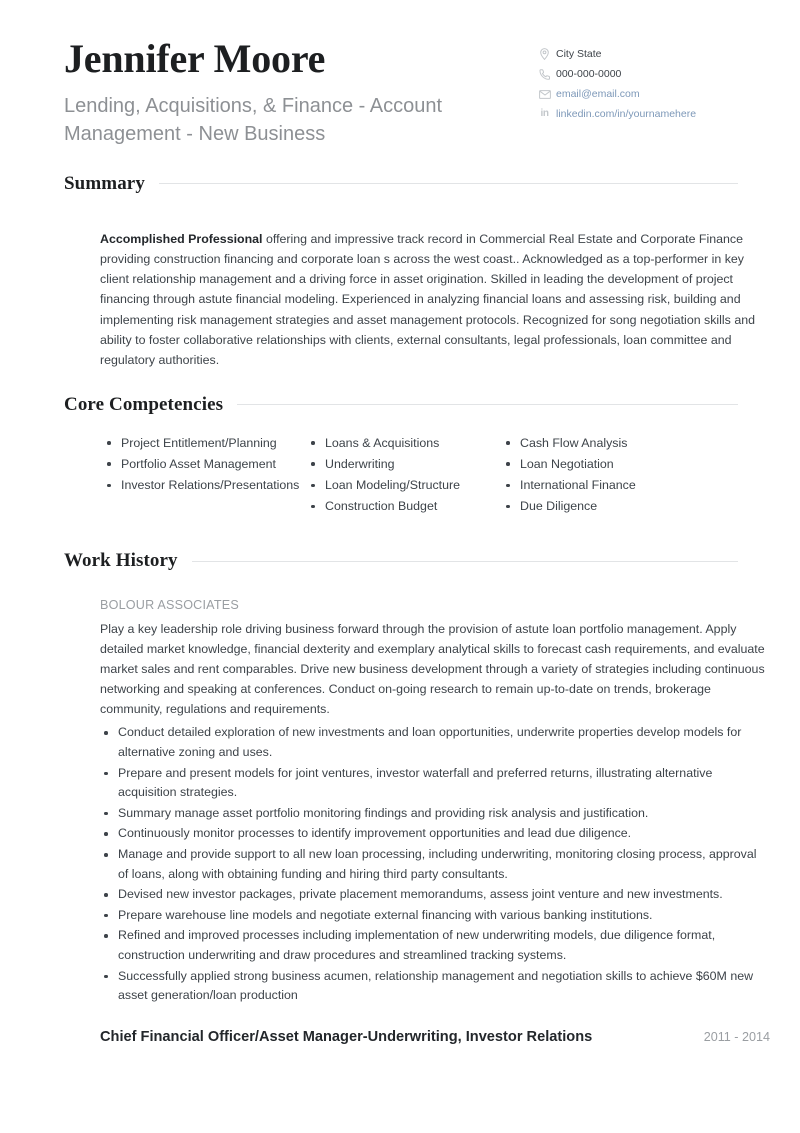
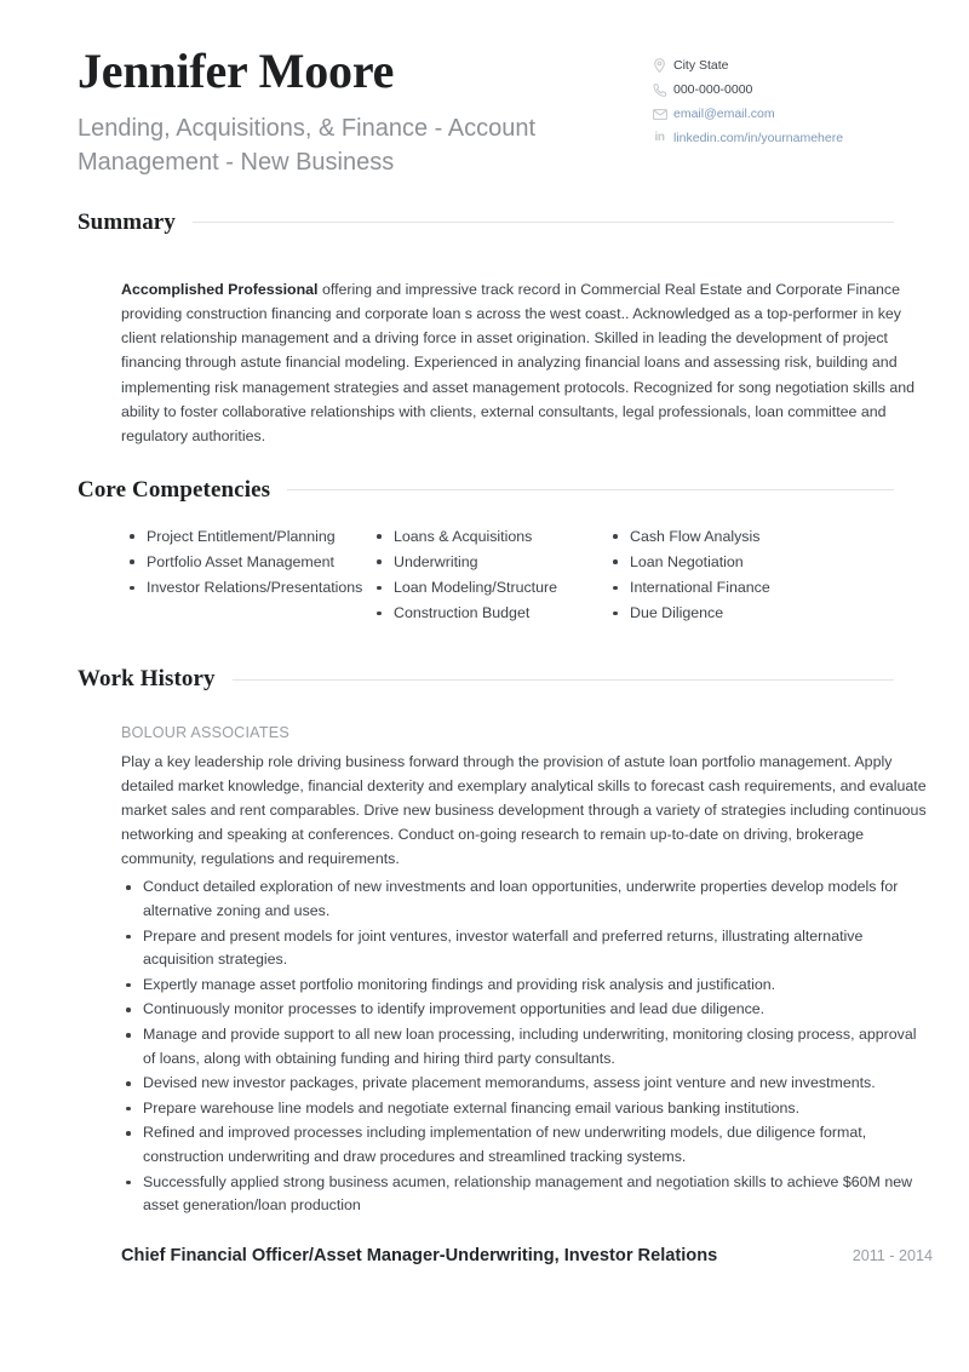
  Jennifer Moore
  Lending, Acquisitions, & Finance - Account Management - New Business
  City State
  000-000-0000
  email@email.com
  in
  linkedin.com/in/yournamehere
  Summary
  Accomplished Professional offering and impressive track record in Commercial Real Estate and Corporate Finance providing construction financing and corporate loan s across the west coast.. Acknowledged as a top-performer in key client relationship management and a driving force in asset origination. Skilled in leading the development of project financing through astute financial modeling. Experienced in analyzing financial loans and assessing risk, building and implementing risk management strategies and asset management protocols. Recognized for song negotiation skills and ability to foster collaborative relationships with clients, external consultants, legal professionals, loan committee and regulatory authorities.
  Core Competencies
  Project Entitlement/Planning
  Portfolio Asset Management
  Investor Relations/Presentations
  Loans & Acquisitions
  Underwriting
  Loan Modeling/Structure
  Construction Budget
  Cash Flow Analysis
  Loan Negotiation
  International Finance
  Due Diligence
  Work History
  BOLOUR ASSOCIATES
- Play a key leadership role driving business forward through the provision of astute loan portfolio management. Apply detailed market knowledge, financial dexterity and exemplary analytical skills to forecast cash requirements, and evaluate market sales and rent comparables. Drive new business development through a variety of strategies including continuous networking and speaking at conferences. Conduct on-going research to remain up-to-date on trends, brokerage community, regulations and requirements.
+ Play a key leadership role driving business forward through the provision of astute loan portfolio management. Apply detailed market knowledge, financial dexterity and exemplary analytical skills to forecast cash requirements, and evaluate market sales and rent comparables. Drive new business development through a variety of strategies including continuous networking and speaking at conferences. Conduct on-going research to remain up-to-date on driving, brokerage community, regulations and requirements.
  Conduct detailed exploration of new investments and loan opportunities, underwrite properties develop models for alternative zoning and uses.
  Prepare and present models for joint ventures, investor waterfall and preferred returns, illustrating alternative acquisition strategies.
- Summary manage asset portfolio monitoring findings and providing risk analysis and justification.
+ Expertly manage asset portfolio monitoring findings and providing risk analysis and justification.
  Continuously monitor processes to identify improvement opportunities and lead due diligence.
  Manage and provide support to all new loan processing, including underwriting, monitoring closing process, approval of loans, along with obtaining funding and hiring third party consultants.
  Devised new investor packages, private placement memorandums, assess joint venture and new investments.
- Prepare warehouse line models and negotiate external financing with various banking institutions.
+ Prepare warehouse line models and negotiate external financing email various banking institutions.
  Refined and improved processes including implementation of new underwriting models, due diligence format, construction underwriting and draw procedures and streamlined tracking systems.
  Successfully applied strong business acumen, relationship management and negotiation skills to achieve $60M new asset generation/loan production
  Chief Financial Officer/Asset Manager-Underwriting, Investor Relations
  2011 - 2014
